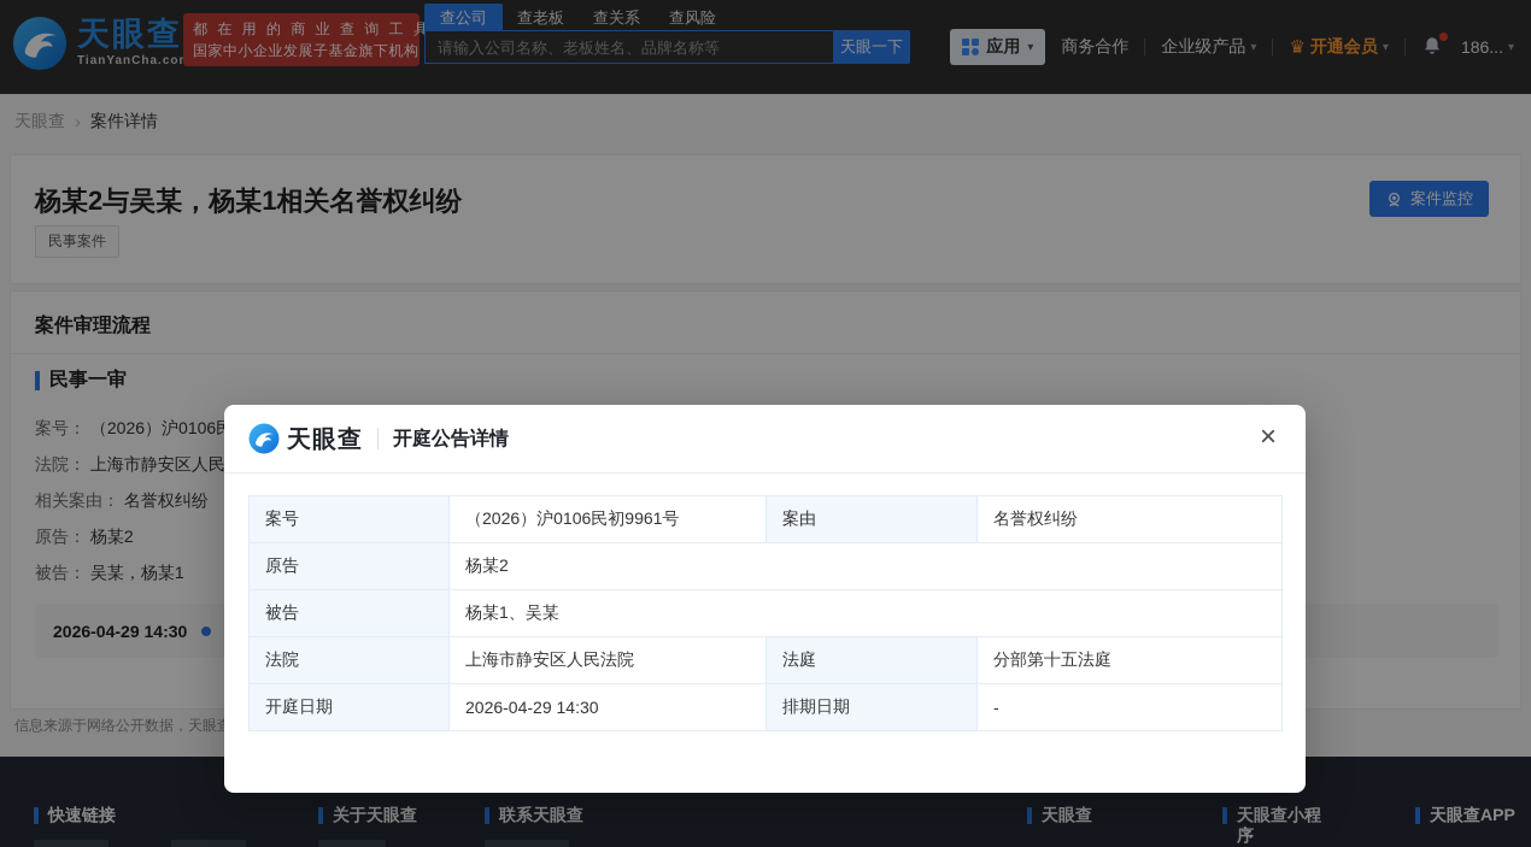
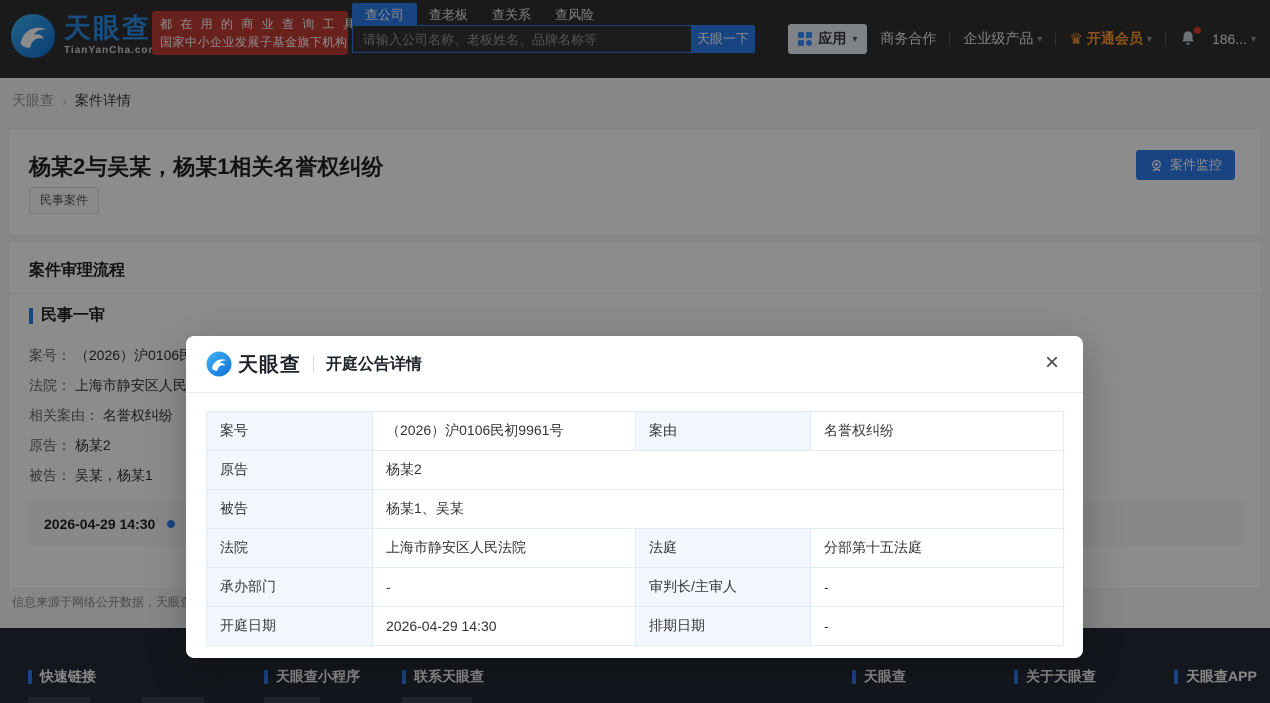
  天眼查
  TianYanCha.co
  都 在 用 的 商 业 查 询 工
  国家中小企业发展子基金旗下机
  查公司
  查老板
  查关系
  查风险
  请输入公司名称、老板姓名、品牌名称等
  天眼一下
  应用
  ▾
  商务合作
  企业级产品
  ▾
  ♛
  开通会员
  ▾
  186...
  ▾
  天眼查
  ›
  案件详情
  杨某2与吴某，杨某1相关名誉权纠纷
  民事案件
  案件监控
  案件审理流程
  民事一审
  法院： 上海市静安区人民
  相关案由： 名誉权纠纷
  原告： 杨某2
  被告： 吴某，杨某1
  2026-04-29 14:30
  信息来源于网络公开数据，天眼
  快速链接
- 关于天眼查
+ 天眼查小程序
  联系天眼查
  天眼查
- 天眼查小程序
+ 关于天眼查
  天眼查APP
  天眼查
  开庭公告详情
  ×
  案号	（2026）沪0106民初9961号	案由	名誉权纠纷
  原告	杨某2
  被告	杨某1、吴某
  法院	上海市静安区人民法院	法庭	分部第十五法庭
+ 承办部门	-	审判长/主审人	-
  开庭日期	2026-04-29 14:30	排期日期	-
